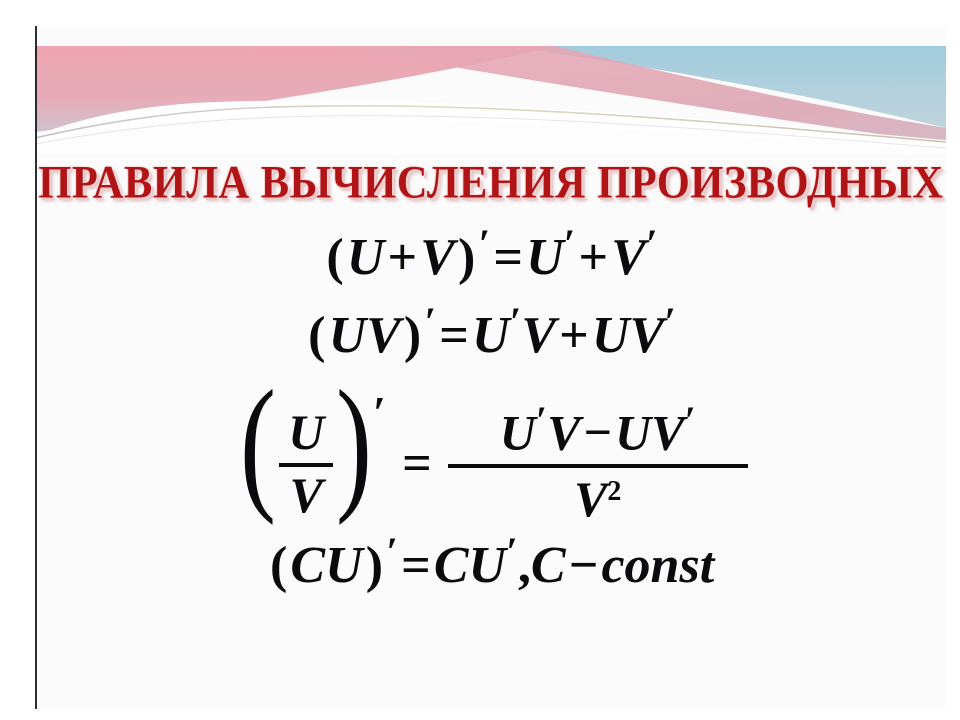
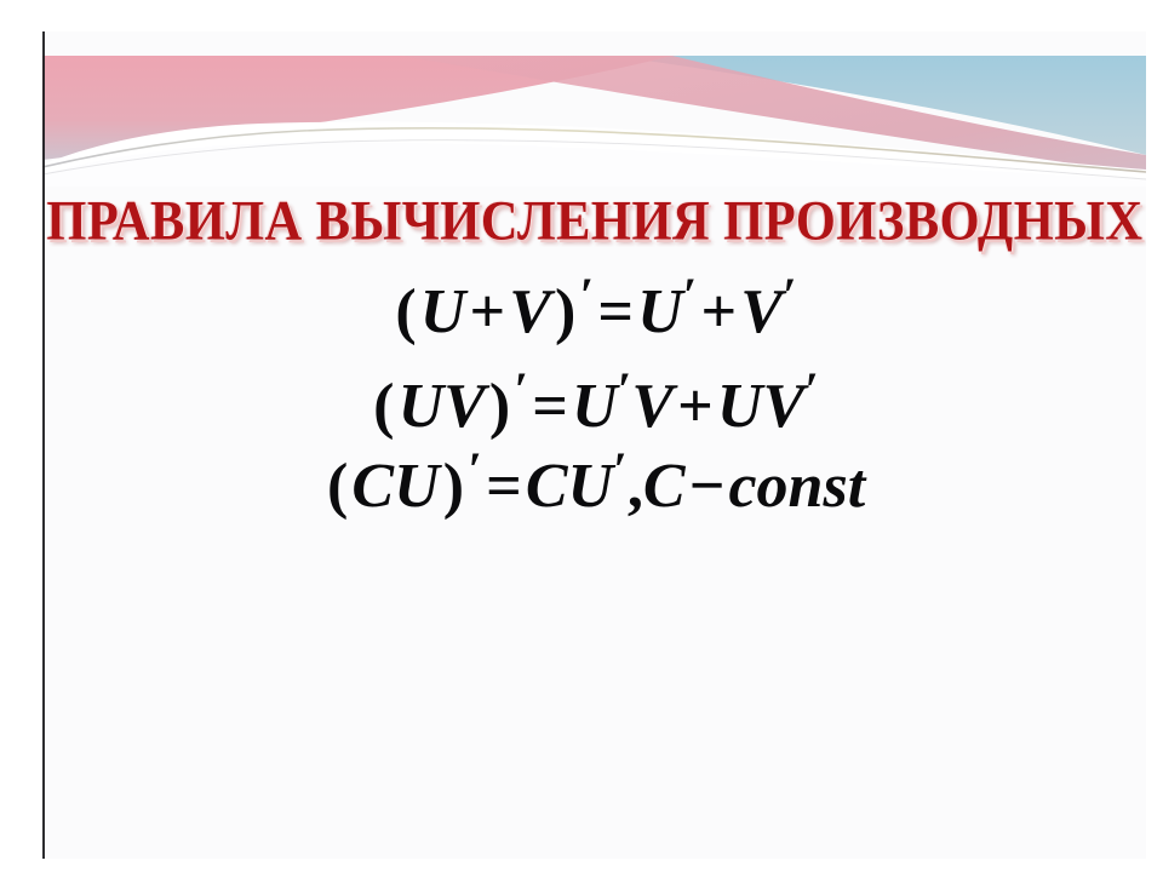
  ПРАВИЛА ВЫЧИСЛЕНИЯ ПРОИЗВОДНЫХ
  (U+V)′=U′+V′
  (UV)′=U′V+UV′
- (
- U
- V
- )
- ′
- =
- U′V−UV′
- V2
  (CU)′=CU′,C−const
